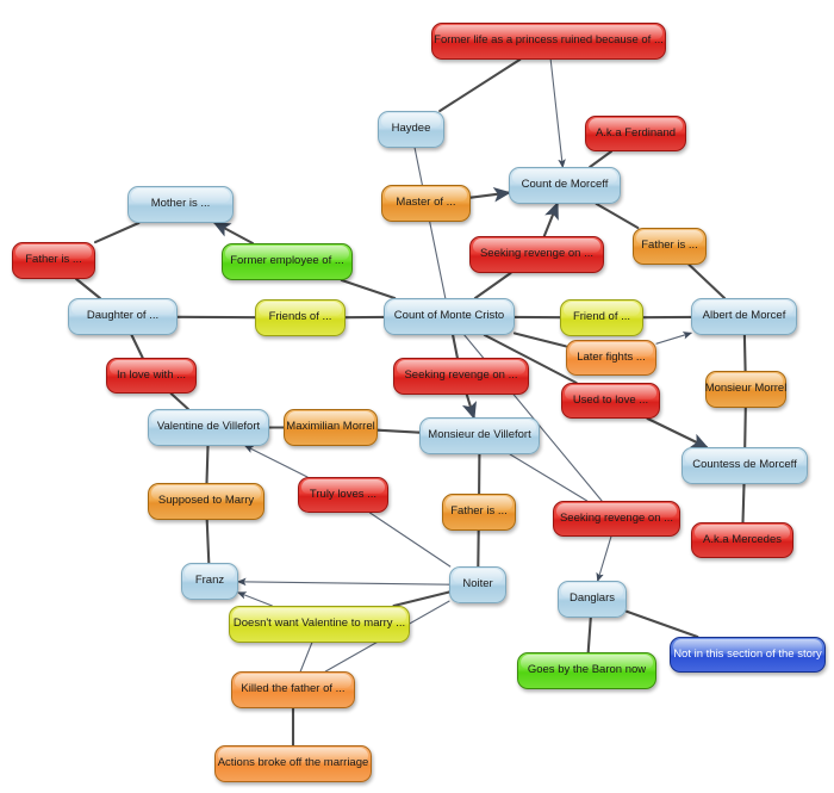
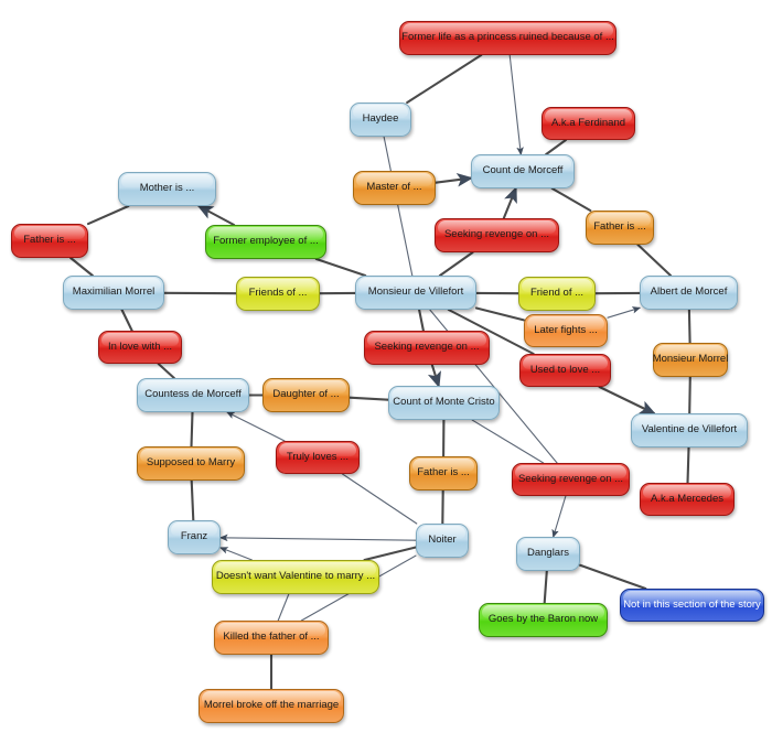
  Former life as a princess ruined because of ...
  Haydee
  A.k.a Ferdinand
  Count de Morceff
  Mother is ...
  Master of ...
  Father is ...
  Former employee of ...
  Seeking revenge on ...
  Father is ...
- Daughter of ...
+ Maximilian Morrel
  Friends of ...
- Count of Monte Cristo
+ Monsieur de Villefort
  Friend of ...
  Albert de Morcef
  In love with ...
  Later fights ...
  Seeking revenge on ...
  Monsieur Morrel
  Used to love ...
- Valentine de Villefort
+ Countess de Morceff
- Maximilian Morrel
+ Daughter of ...
- Monsieur de Villefort
+ Count of Monte Cristo
- Countess de Morceff
+ Valentine de Villefort
  Supposed to Marry
  Truly loves ...
  Father is ...
  Seeking revenge on ...
  A.k.a Mercedes
  Franz
  Noiter
  Danglars
  Doesn't want Valentine to marry ...
  Not in this section of the story
  Goes by the Baron now
  Killed the father of ...
- Actions broke off the marriage
+ Morrel broke off the marriage
